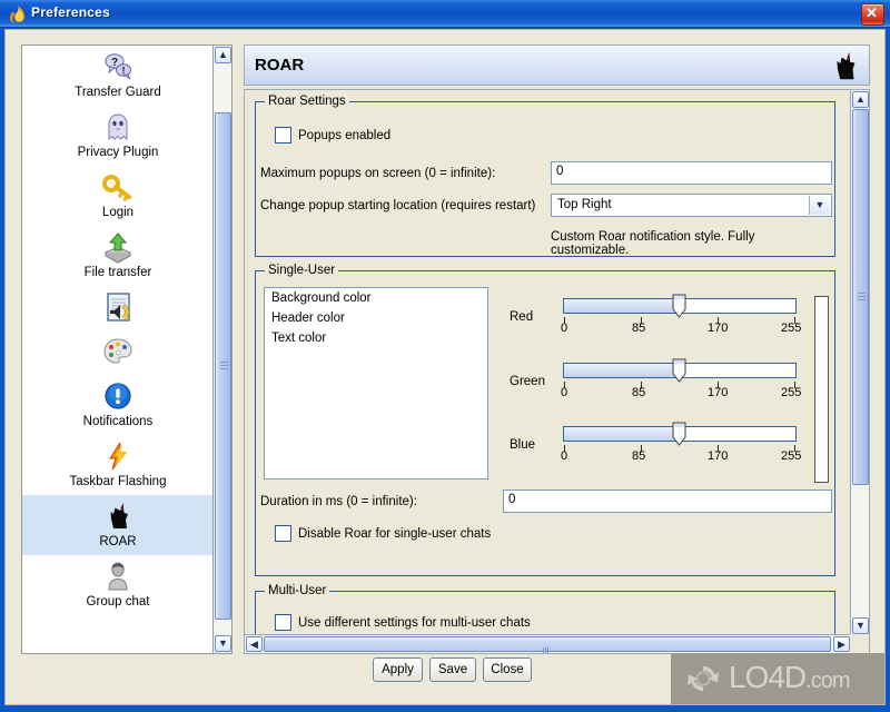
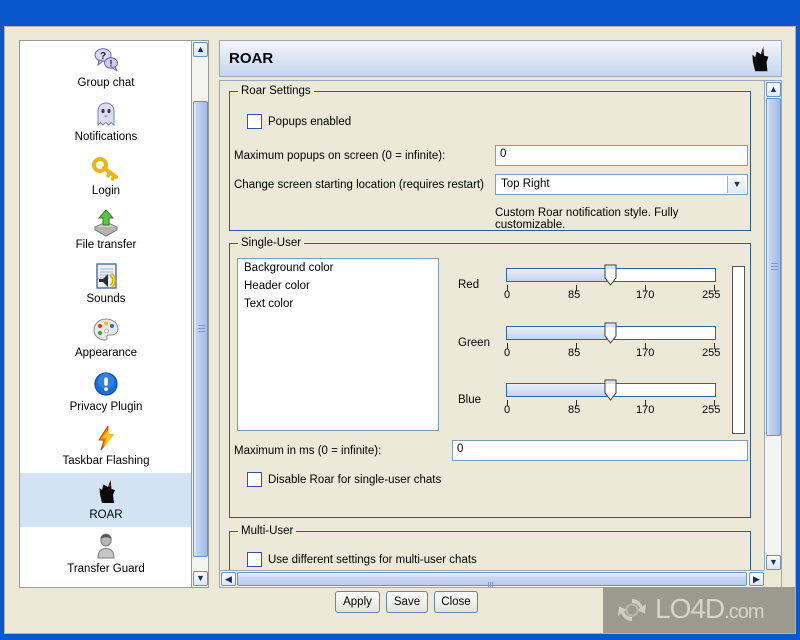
- Preferences
- ✕
  ?
  !
- Transfer Guard
+ Group chat
- Privacy Plugin
+ Notifications
  Login
  File transfer
+ Sounds
+ Appearance
- Notifications
+ Privacy Plugin
  Taskbar Flashing
  ROAR
- Group chat
+ Transfer Guard
  ▲
  ▼
  ROAR
  Roar Settings
  Popups enabled
  Maximum popups on screen (0 = infinite):
  0
- Change popup starting location (requires restart)
+ Change screen starting location (requires restart)
  Top Right
  ▼
  Custom Roar notification style. Fully customizable.
  Single-User
  Background color
  Header color
  Text color
  Red
  0
  85
  170
  255
  Green
  0
  85
  170
  255
  Blue
  0
  85
  170
  255
- Duration in ms (0 = infinite):
+ Maximum in ms (0 = infinite):
  0
  Disable Roar for single-user chats
  Multi-User
  Use different settings for multi-user chats
  ▲
  ▼
  ◀
  ▶
  Apply
  Save
  Close
  LO4D.com
